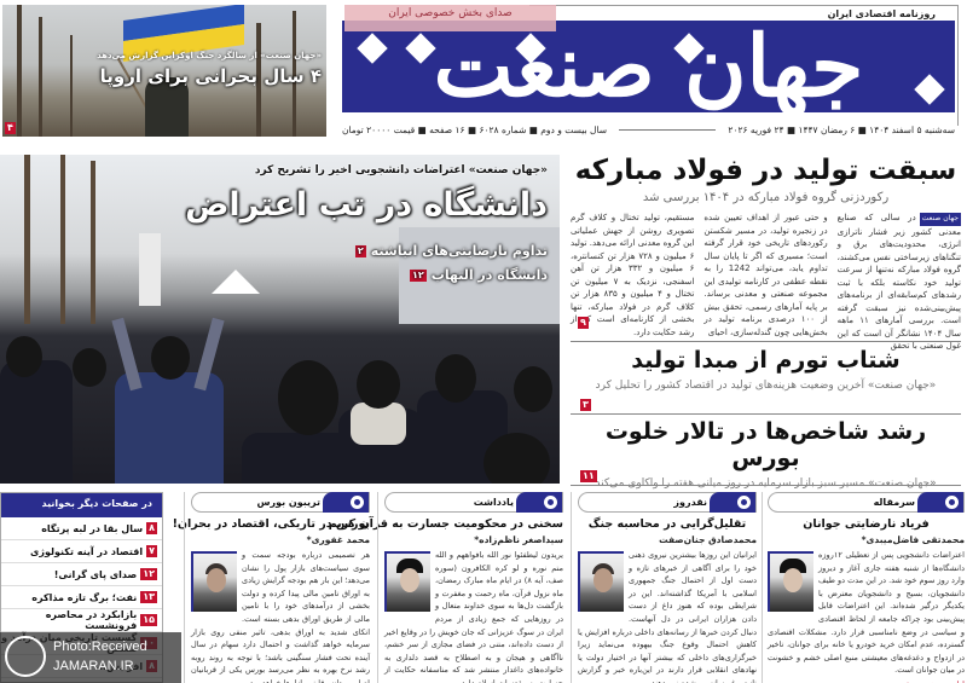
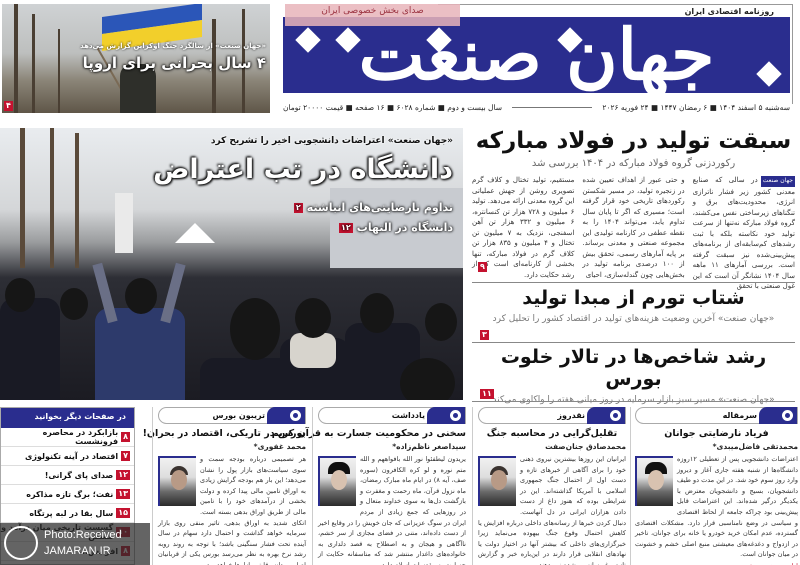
  روزنامه اقتصادی ایران
  جهان صنعت
  صدای بخش خصوصی ایران
  سه‌شنبه ۵ اسفند ۱۴۰۴ ■ ۶ رمضان ۱۴۴۷ ■ ۲۴ فوریه ۲۰۲۶
  سال بیست و دوم ■ شماره ۶۰۲۸ ■ ۱۶ صفحه ■ قیمت ۲۰۰۰۰ تومان
  «جهان صنعت» از سالگرد جنگ اوکراین گزارش می‌دهد
  ۴ سال بحرانی برای اروپا
  ۴
  «جهان صنعت» اعتراضات دانشجویی اخیر را تشریح کرد
  دانشگاه در تب اعتراض
  تداوم نارضایتی‌های انباشته
  ۲
  دانشگاه در التهاب
  ۱۲
  سبقت تولید در فولاد مبارکه
  رکوردزنی گروه فولاد مبارکه در ۱۴۰۴ بررسی شد
  در سالی که صنایع معدنی کشور زیر فشار ناترازی انرژی، محدودیت‌های برق و تنگناهای زیرساختی نفس می‌کشند، گروه فولاد مبارکه نه‌تنها از سرعت تولید خود نکاسته بلکه با ثبت رشدهای کم‌سابقه‌ای از برنامه‌های پیش‌بینی‌شده نیز سبقت گرفته است. بررسی آمارهای ۱۱ ماهه سال ۱۴۰۴ نشانگر آن است که این غول صنعتی با تحقق
- و حتی عبور از اهداف تعیین شده در زنجیره تولید، در مسیر شکستن رکوردهای تاریخی خود قرار گرفته است؛ مسیری که اگر تا پایان سال تداوم یابد، می‌تواند 1242 را به نقطه عطفی در کارنامه تولیدی این مجموعه صنعتی و معدنی برساند. بر پایه آمارهای رسمی، تحقق بیش از ۱۰۰ درصدی برنامه تولید در بخش‌هایی چون گندله‌سازی، احیای
+ و حتی عبور از اهداف تعیین شده در زنجیره تولید، در مسیر شکستن رکوردهای تاریخی خود قرار گرفته است؛ مسیری که اگر تا پایان سال تداوم یابد، می‌تواند ۱۴۰۴ را به نقطه عطفی در کارنامه تولیدی این مجموعه صنعتی و معدنی برساند. بر پایه آمارهای رسمی، تحقق بیش از ۱۰۰ درصدی برنامه تولید در بخش‌هایی چون گندله‌سازی، احیای
  مستقیم، تولید تختال و کلاف گرم تصویری روشن از جهش عملیاتی این گروه معدنی ارائه می‌دهد. تولید ۶ میلیون و ۷۲۸ هزار تن کنسانتره، ۶ میلیون و ۳۳۲ هزار تن آهن اسفنجی، نزدیک به ۷ میلیون تن تختال و ۴ میلیون و ۸۳۵ هزار تن کلاف گرم در فولاد مبارکه، تنها بخشی از کارنامه‌ای است ک از رشد حکایت دارد.
  ۹
  شتاب تورم از مبدا تولید
  «جهان صنعت» آخرین وضعیت هزینه‌های تولید در اقتصاد کشور را تحلیل کرد
  ۳
  رشد شاخص‌ها در تالار خلوت بورس
  «جهان صنعت» مسیر سبز بازار سرمایه در روز میانی هفته را واکاوی می‌کند
  ۱۱
  سرمقاله
  فریاد نارضایتی جوانان
  محمدتقی فاضل‌میبدی*
  اعتراضات دانشجویی پس از تعطیلی ۱۲روزه دانشگاه‌ها از شنبه هفته جاری آغاز و دیروز وارد روز سوم خود شد. در این مدت دو طیف دانشجویان، بسیج و دانشجویان معترض با یکدیگر درگیر شده‌اند. این اعتراضات قابل پیش‌بینی بود چراکه جامعه از لحاظ اقتصادی و سیاسی در وضع نامناسبی قرار دارد. مشکلات اقتصادی گسترده، عدم امکان خرید خودرو یا خانه برای جوانان، تاخیر در ازدواج و دغدغه‌های معیشتی منبع اصلی خشم و خشونت در میان جوانان است.
  نقدروز
  تقلیل‌گرایی در محاسبه جنگ
  محمدصادق جنان‌صفت
  ایرانیان این روزها بیشترین نیروی ذهنی خود را برای آگاهی از خبرهای تازه و دست اول از احتمال جنگ جمهوری اسلامی با آمریکا گذاشته‌اند. این در شرایطی بوده که هنوز داغ از دست دادن هزاران ایرانی در دل آنهاست. دنبال کردن خبرها از رسانه‌های داخلی درباره افزایش یا کاهش احتمال وقوع جنگ بیهوده می‌نماید زیرا خبرگزاری‌های داخلی که بیشتر آنها در اختیار دولت یا نهادهای انقلابی قرار دارند در این‌باره خبر و گزارش
  یادداشت
  سخنی در محکومیت جسارت به قآن کریم
  سیداصغر ناظم‌زاده*
  یریدون لیطفئوا نور الله بافواههم و الله متم نوره و لو کره الکافرون (سوره صف، آیه ۸) در ایام ماه مبارک رمضان، ماه نزول قرآن، ماه رحمت و مغفرت و بازگشت دل‌ها به سوی خداوند متعال و در روزهایی که جمع زیادی از مردم ایران در سوگ عزیزانی که جان خویش را در وقایع اخیر از دست داده‌اند، متنی در فضای مجازی از سر خشم، ناآگاهی و هیجان و به اصطلاح به قصد دلداری به خانواده‌های داغدار منتشر شد که متاسفانه حکایت از
  تریبون بورس
  بورس در تاریکی، اقتصاد در بحران!
  محمد غفوری*
  هر تصمیمی درباره بودجه سمت و سوی سیاست‌های بازار پول را نشان می‌دهد؛ این بار هم بودجه گرایش زیادی به اوراق تامین مالی پیدا کرده و دولت بخشی از درآمدهای خود را با تامین مالی از طریق اوراق بدهی بسته است. اتکای شدید به اوراق بدهی، تاثیر منفی روی بازار سرمایه خواهد گذاشت و احتمال دارد سهام در سال آینده تحت فشار سنگینی باشد؛ با توجه به روند روبه رشد نرخ بهره به نظر می‌رسد بورس یکی از قربانیان
  در صفحات دیگر بخوانید
  ۸
- سال بقا در لبه پرتگاه
+ بازابکرد در محاصره فرونشست
  ۷
  اقتصاد در آینه تکنولوژی
  ۱۲
  صدای پای گرانی!
  ۱۳
  نفت؛ برگ تازه مذاکره
  ۱۵
- بازابکرد در محاصره فرونشست
+ سال بقا در لبه پرتگاه
  ۱۰
  گسست تاریخی میان درآمد و مسکن
  ۸
  افزایش...
  Photo:Received
  JAMARAN.IR
